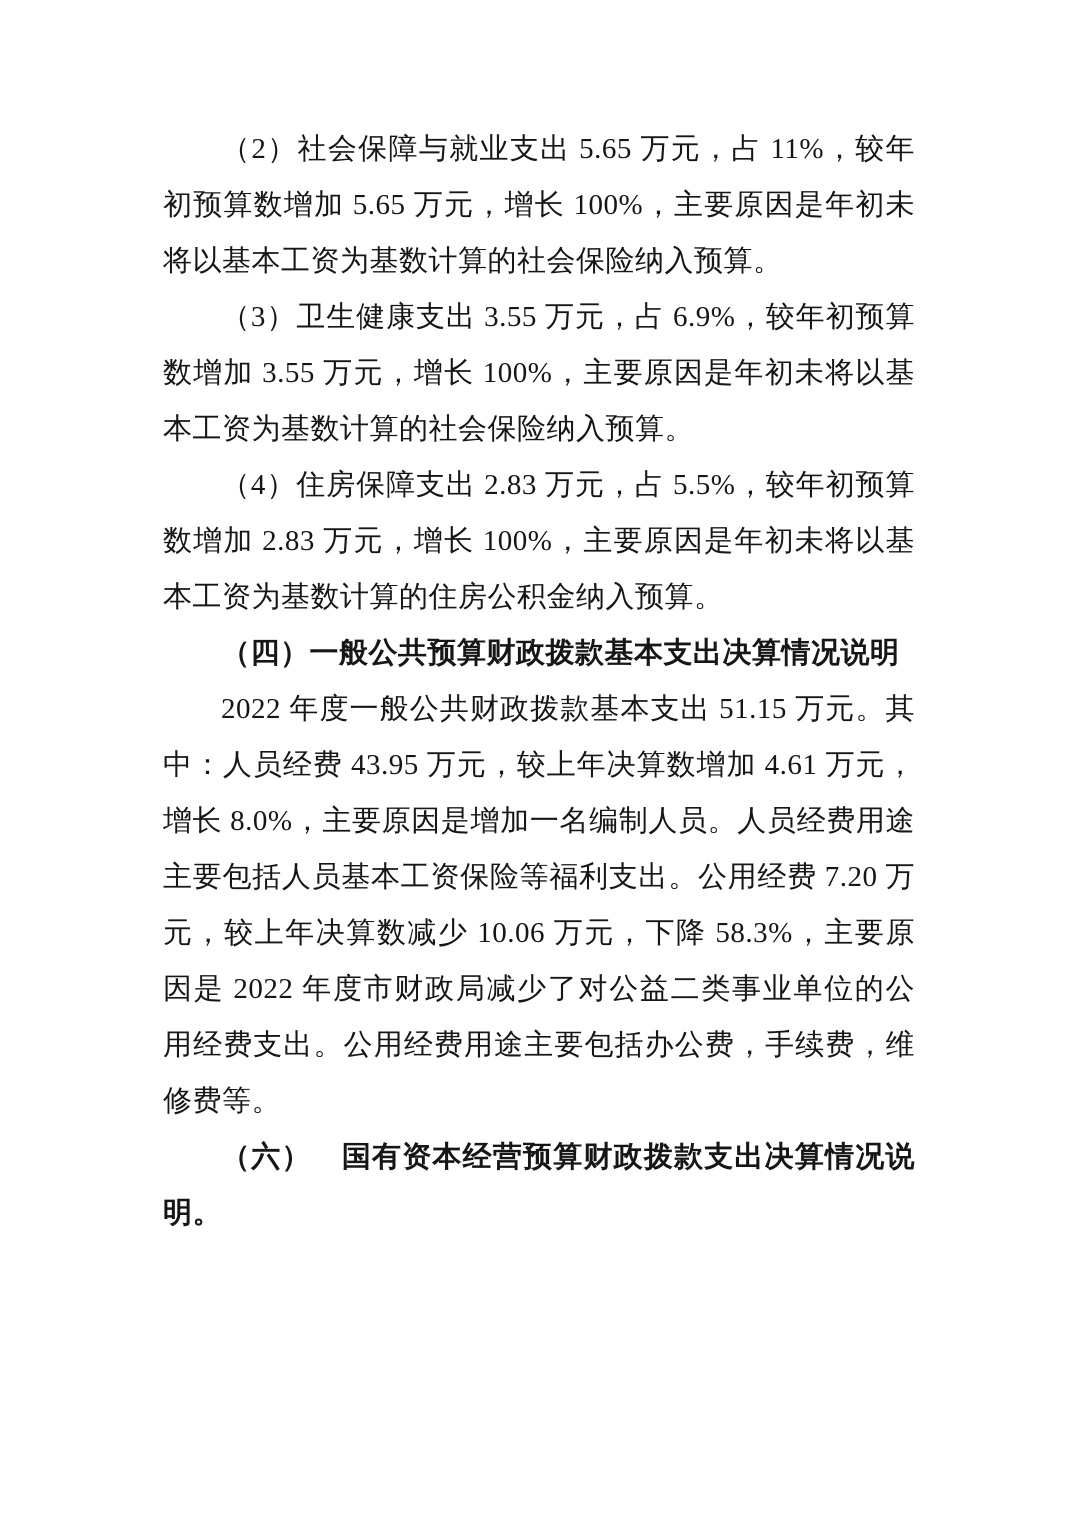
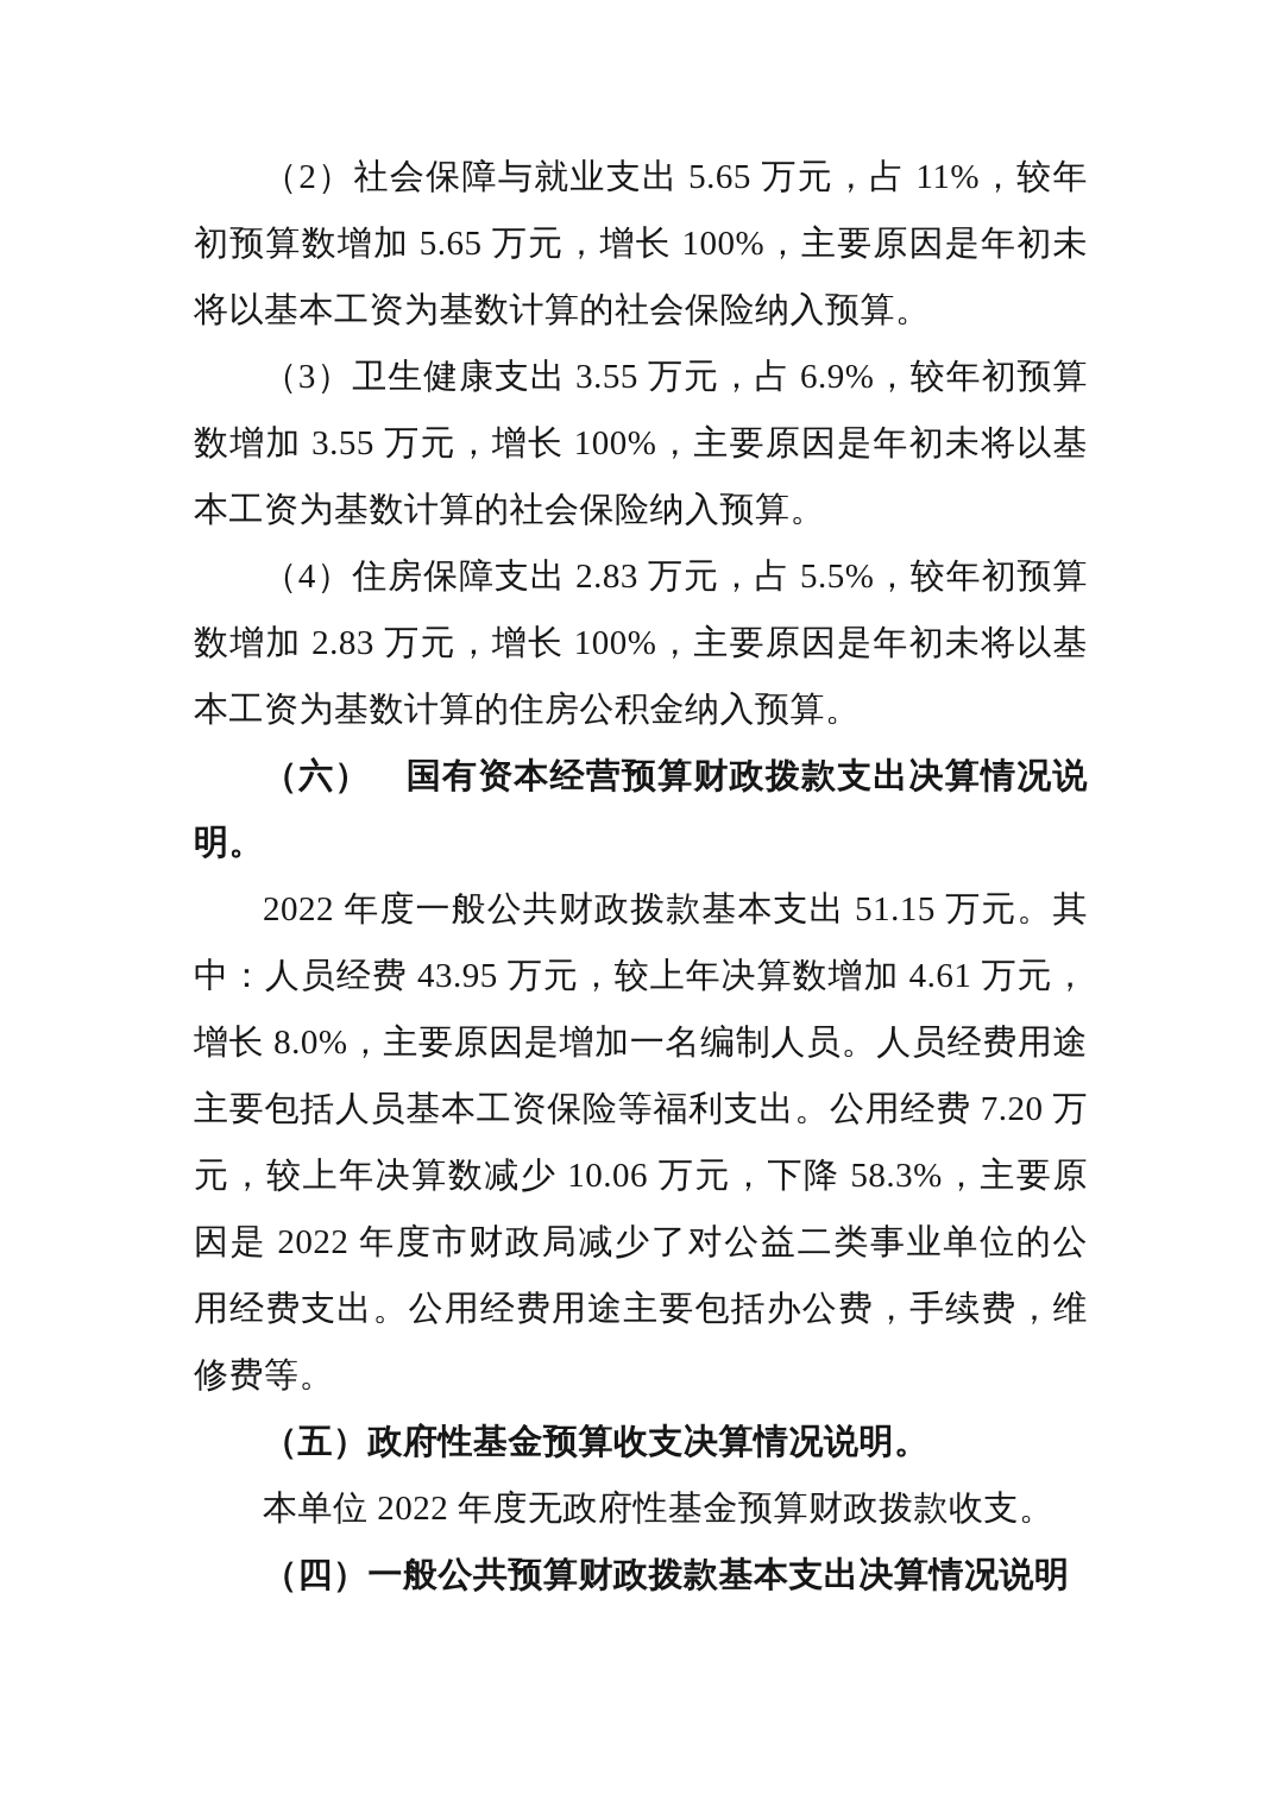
  （2）社会保障与就业支出 5.65 万元，占 11%，较年初预算数增加 5.65 万元，增长 100%，主要原因是年初未将以基本工资为基数计算的社会保险纳入预算。
  （3）卫生健康支出 3.55 万元，占 6.9%，较年初预算数增加 3.55 万元，增长 100%，主要原因是年初未将以基本工资为基数计算的社会保险纳入预算。
  （4）住房保障支出 2.83 万元，占 5.5%，较年初预算数增加 2.83 万元，增长 100%，主要原因是年初未将以基本工资为基数计算的住房公积金纳入预算。
- （四）一般公共预算财政拨款基本支出决算情况说明
+ （六） 国有资本经营预算财政拨款支出决算情况说明。
  2022 年度一般公共财政拨款基本支出 51.15 万元。其中：人员经费 43.95 万元，较上年决算数增加 4.61 万元，增长 8.0%，主要原因是增加一名编制人员。人员经费用途主要包括人员基本工资保险等福利支出。公用经费 7.20 万元，较上年决算数减少 10.06 万元，下降 58.3%，主要原因是 2022 年度市财政局减少了对公益二类事业单位的公用经费支出。公用经费用途主要包括办公费，手续费，维修费等。
+ （五）政府性基金预算收支决算情况说明。
+ 本单位 2022 年度无政府性基金预算财政拨款收支。
- （六） 国有资本经营预算财政拨款支出决算情况说明。
+ （四）一般公共预算财政拨款基本支出决算情况说明
